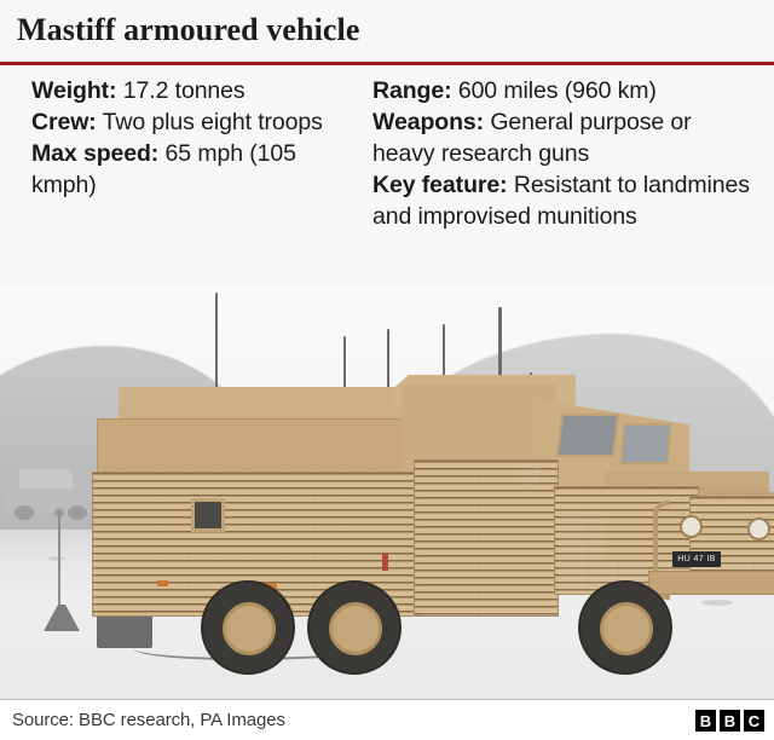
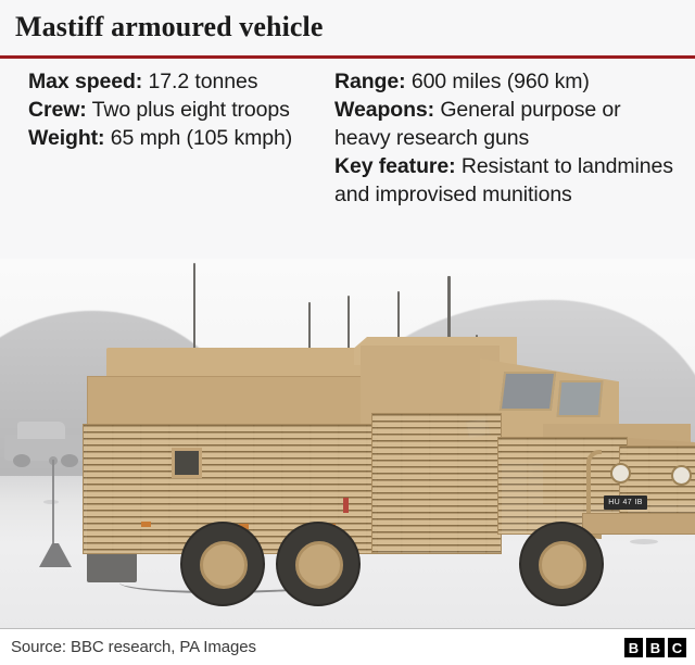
  Mastiff armoured vehicle
- Weight: 17.2 tonnes
+ Max speed: 17.2 tonnes
  Crew: Two plus eight troops
- Max speed: 65 mph (105 kmph)
+ Weight: 65 mph (105 kmph)
  Range: 600 miles (960 km)
  Weapons: General purpose or heavy research guns
  Key feature: Resistant to landmines and improvised munitions
  Source: BBC research, PA Images
  B
  B
  C
